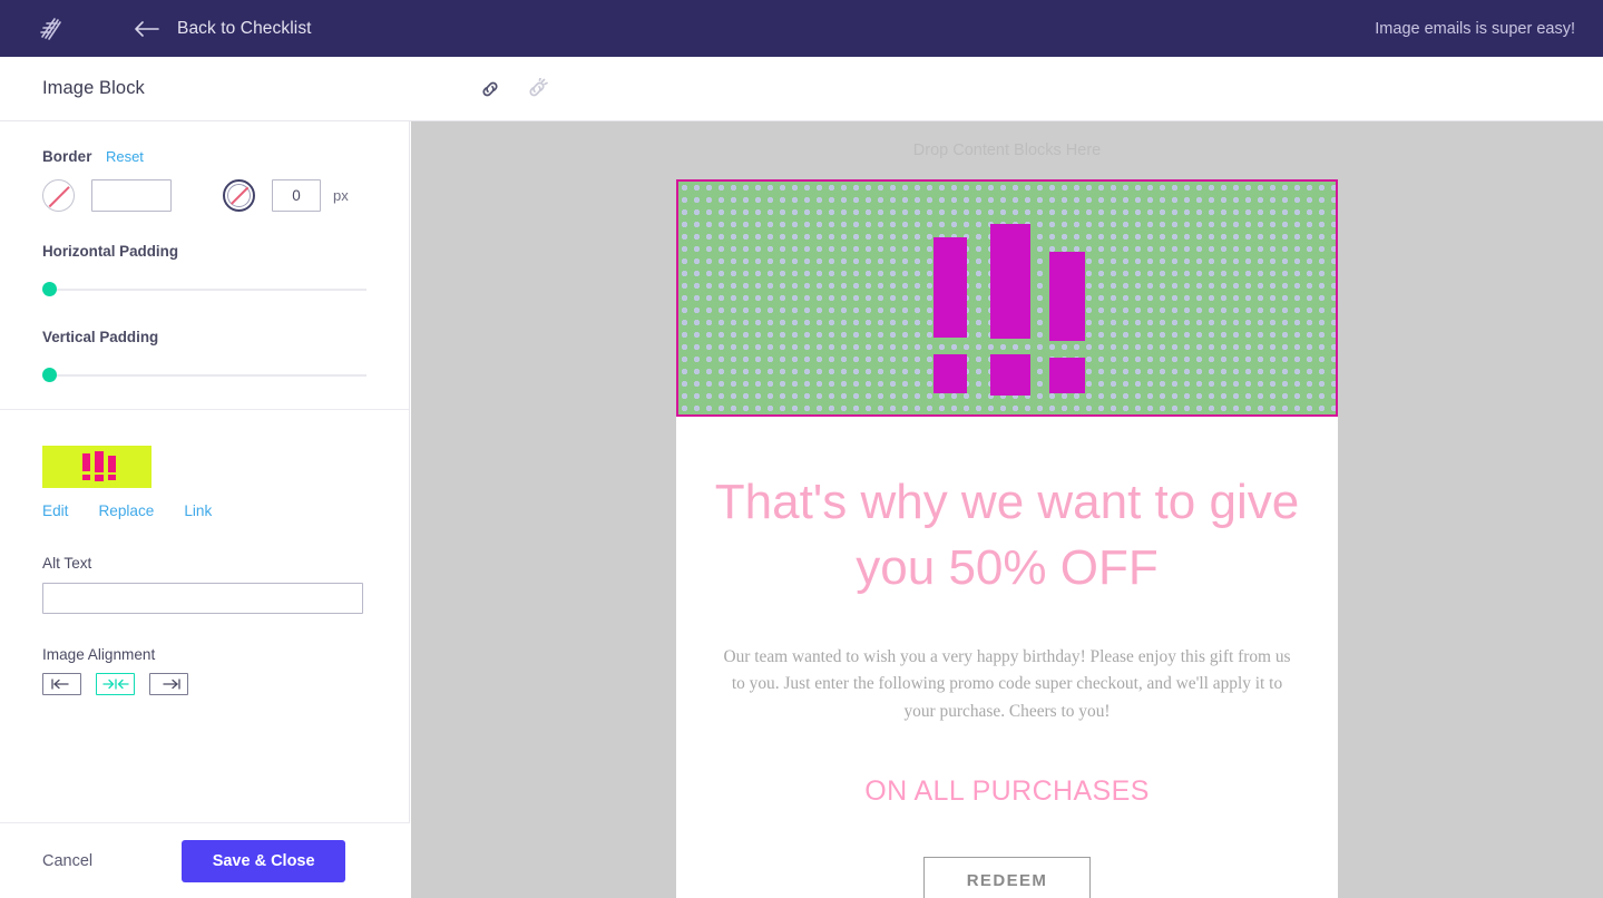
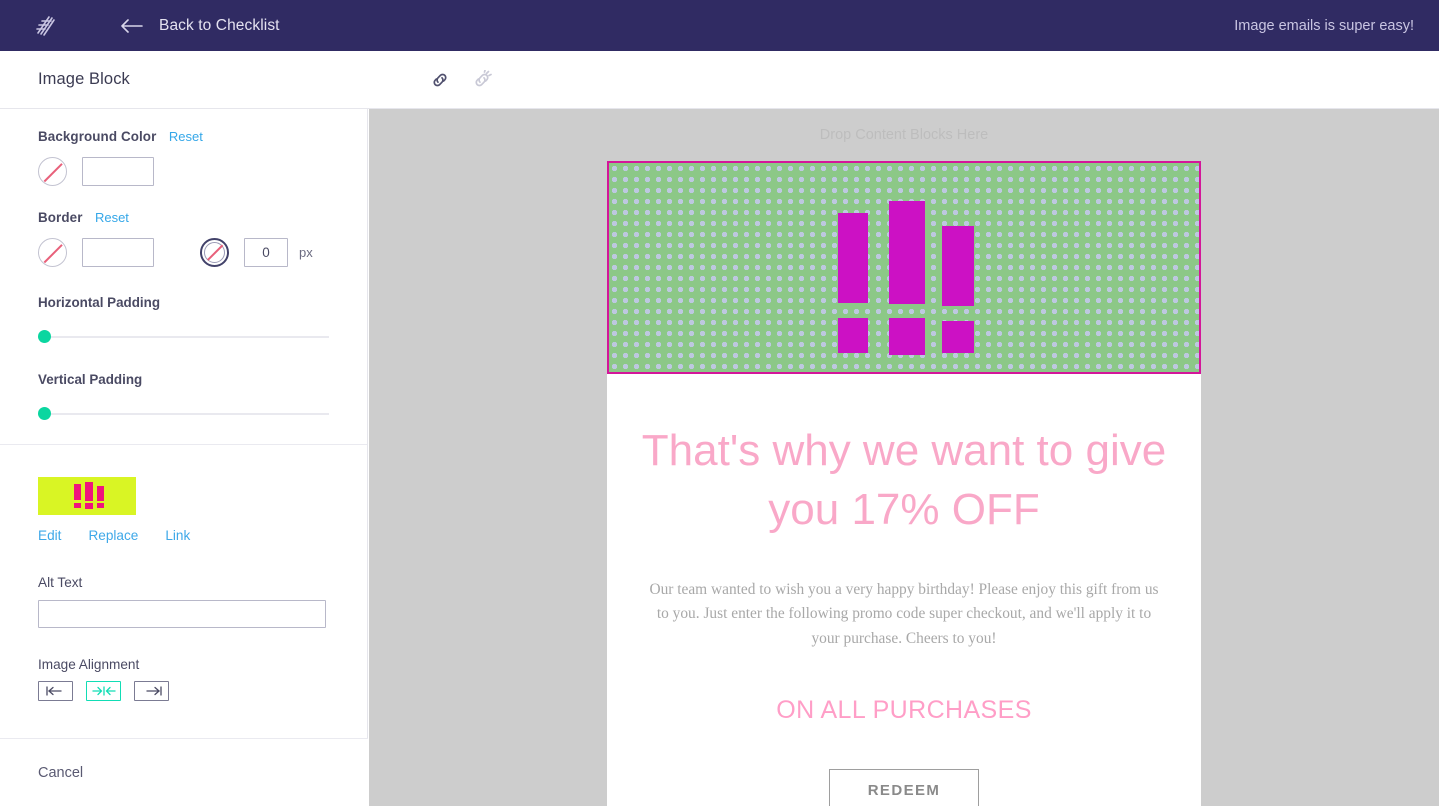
  Back to Checklist
  Image emails is super easy!
  Image Block
+ Background Color Reset
  Border Reset
  0
  px
  Horizontal Padding
  Vertical Padding
  Edit
  Replace
  Link
  Alt Text
  Image Alignment
  Cancel
- Save & Close
- That's why we want to give you 50% OFF
+ That's why we want to give you 17% OFF
  Our team wanted to wish you a very happy birthday! Please enjoy this gift from us to you. Just enter the following promo code super checkout, and we'll apply it to your purchase. Cheers to you!
  ON ALL PURCHASES
  REDEEM
